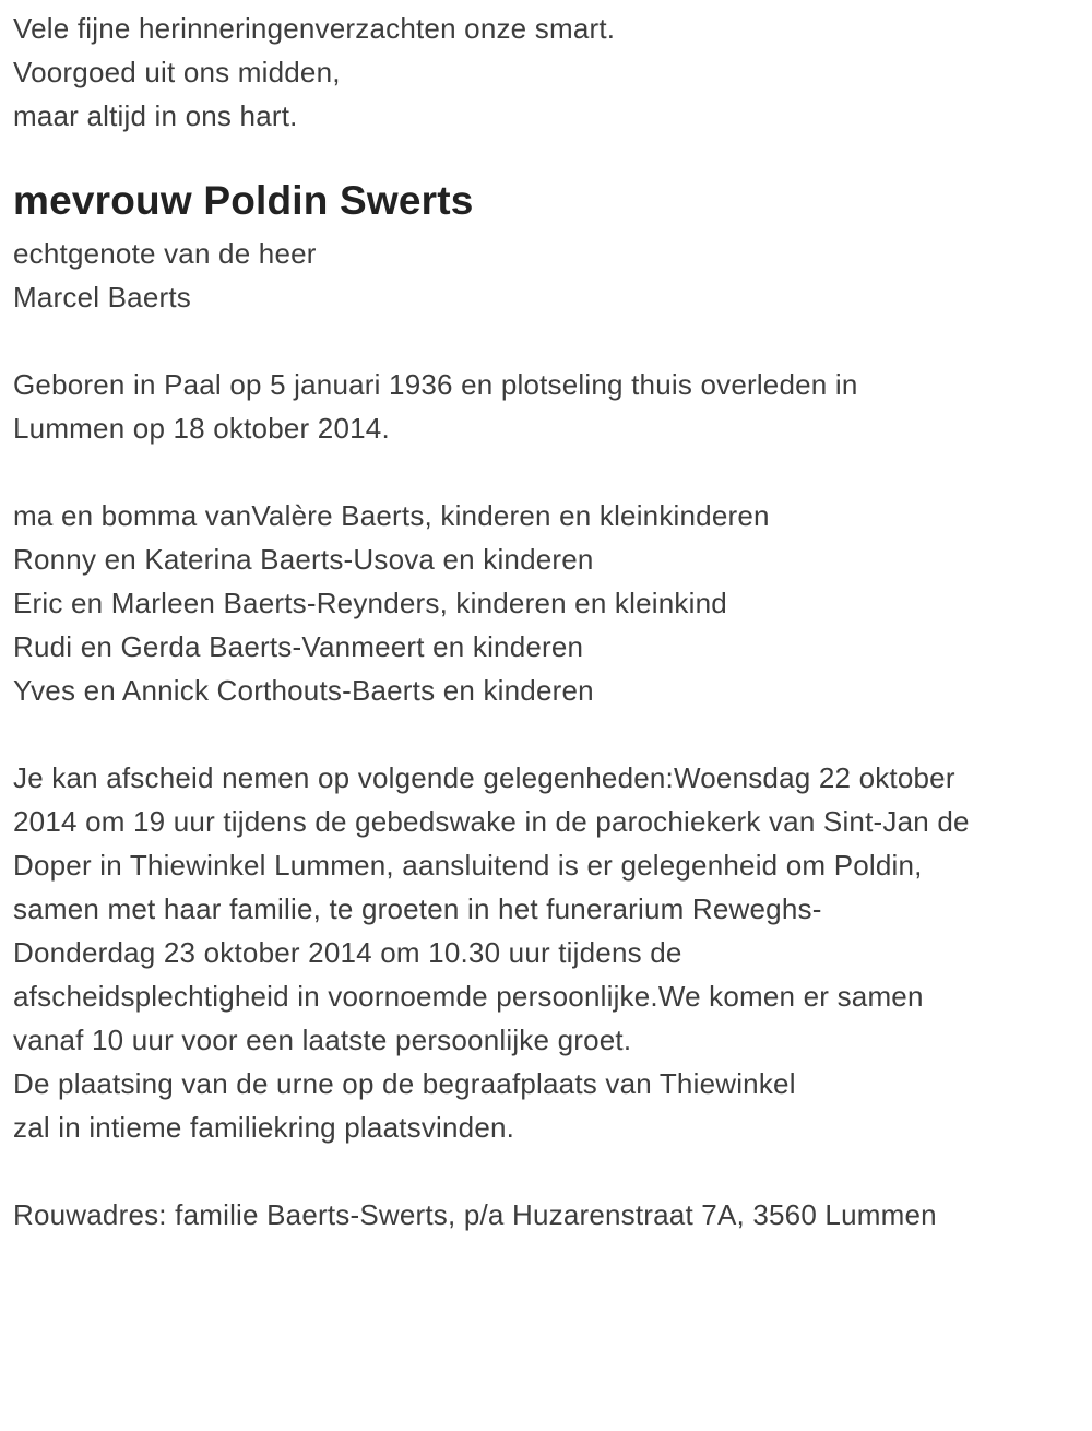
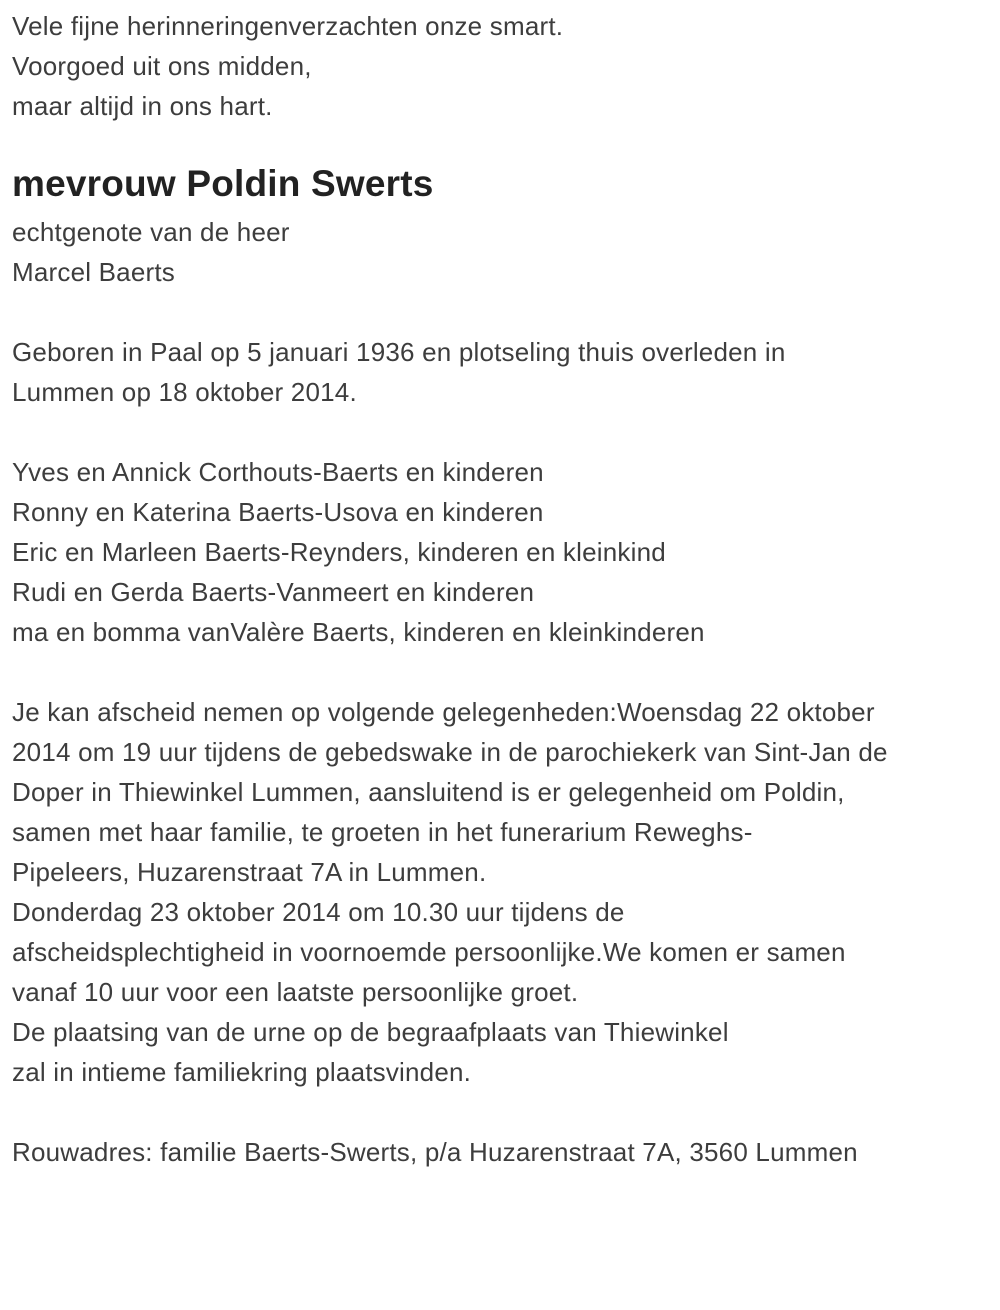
  Vele fijne herinneringenverzachten onze smart.
  Voorgoed uit ons midden,
  maar altijd in ons hart.
  mevrouw Poldin Swerts
  echtgenote van de heer
  Marcel Baerts
  Geboren in Paal op 5 januari 1936 en plotseling thuis overleden in
  Lummen op 18 oktober 2014.
- ma en bomma vanValère Baerts, kinderen en kleinkinderen
+ Yves en Annick Corthouts-Baerts en kinderen
  Ronny en Katerina Baerts-Usova en kinderen
  Eric en Marleen Baerts-Reynders, kinderen en kleinkind
  Rudi en Gerda Baerts-Vanmeert en kinderen
- Yves en Annick Corthouts-Baerts en kinderen
+ ma en bomma vanValère Baerts, kinderen en kleinkinderen
  Je kan afscheid nemen op volgende gelegenheden:Woensdag 22 oktober
  2014 om 19 uur tijdens de gebedswake in de parochiekerk van Sint-Jan de
  Doper in Thiewinkel Lummen, aansluitend is er gelegenheid om Poldin,
  samen met haar familie, te groeten in het funerarium Reweghs-
+ Pipeleers, Huzarenstraat 7A in Lummen.
  Donderdag 23 oktober 2014 om 10.30 uur tijdens de
  afscheidsplechtigheid in voornoemde persoonlijke.We komen er samen
  vanaf 10 uur voor een laatste persoonlijke groet.
  De plaatsing van de urne op de begraafplaats van Thiewinkel
  zal in intieme familiekring plaatsvinden.
  Rouwadres: familie Baerts-Swerts, p/a Huzarenstraat 7A, 3560 Lummen
